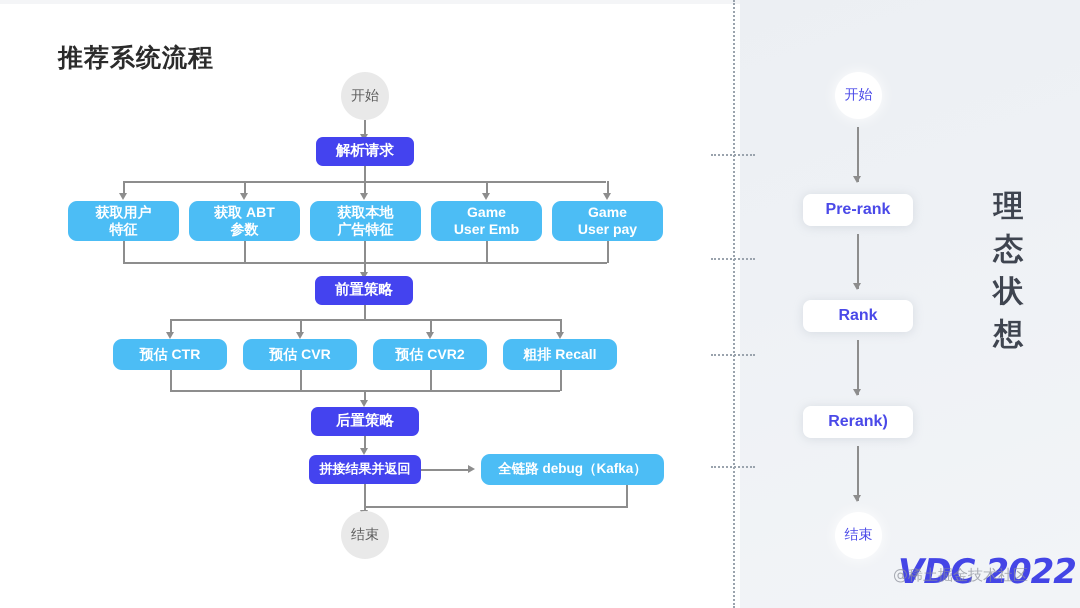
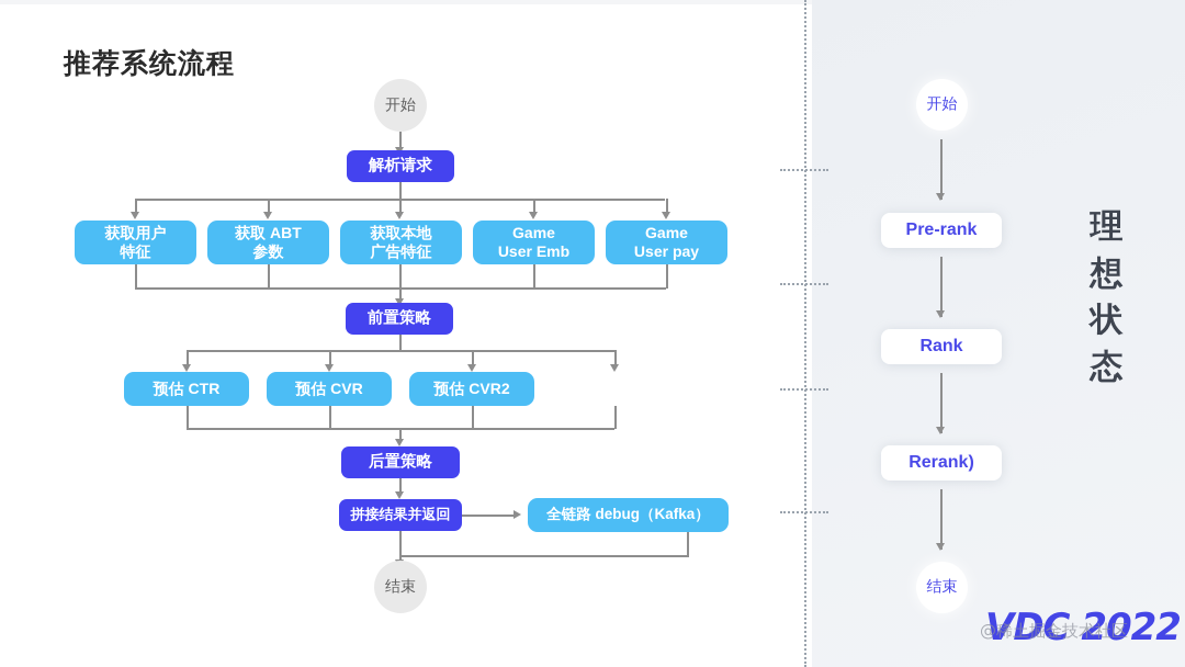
  推荐系统流程
  开始
  解析请求
  获取用户
  特征
  获取 ABT
  参数
  获取本地
  广告特征
  Game
  User Emb
  Game
  User pay
  前置策略
  预估 CTR
  预估 CVR
  预估 CVR2
- 粗排 Recall
  后置策略
  拼接结果并返回
  全链路 debug（Kafka）
  结束
  开始
  Pre-rank
  Rank
  Rerank)
  结束
  理
- 态
+ 想
  状
- 想
+ 态
  VDC 2022
  @稀土掘金技术社区
